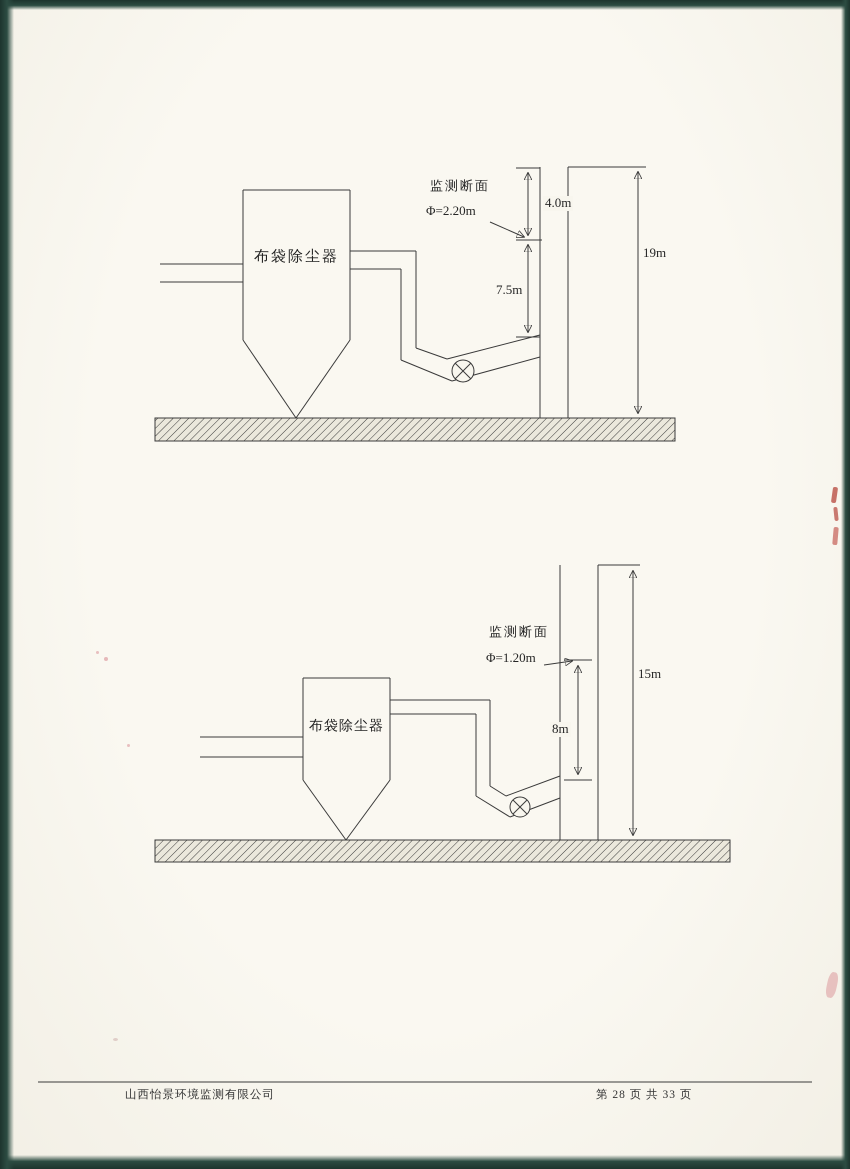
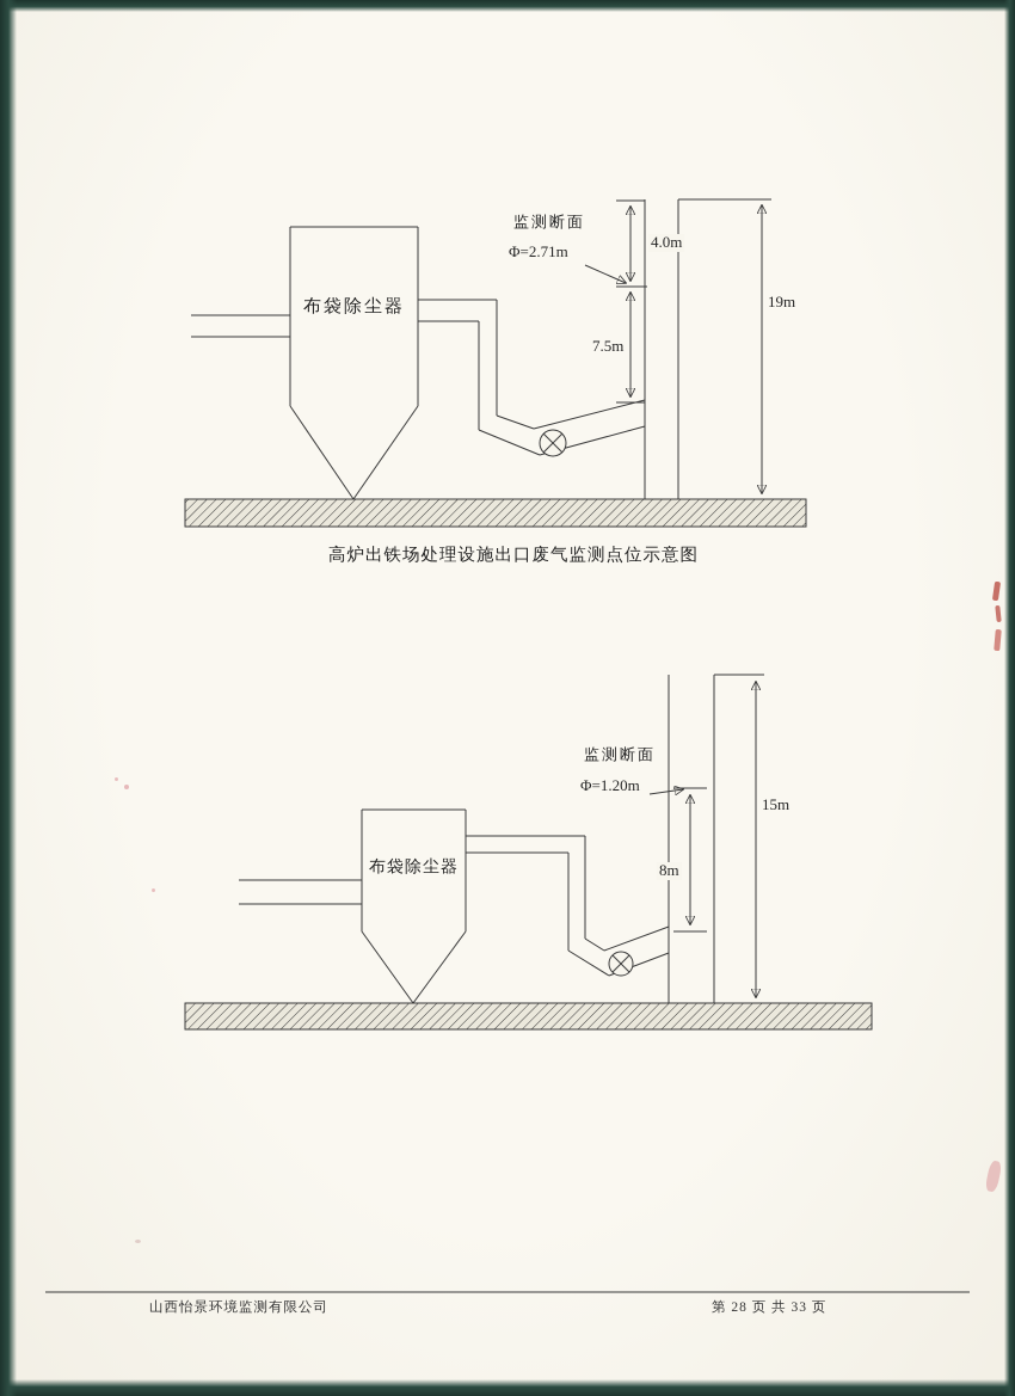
  监测断面
- Φ=2.20m
+ Φ=2.71m
  4.0m
  7.5m
  19m
  布袋除尘器
+ 高炉出铁场处理设施出口废气监测点位示意图
  监测断面
  Φ=1.20m
  8m
  15m
  布袋除尘器
  山西怡景环境监测有限公司
  第 28 页 共 33 页
